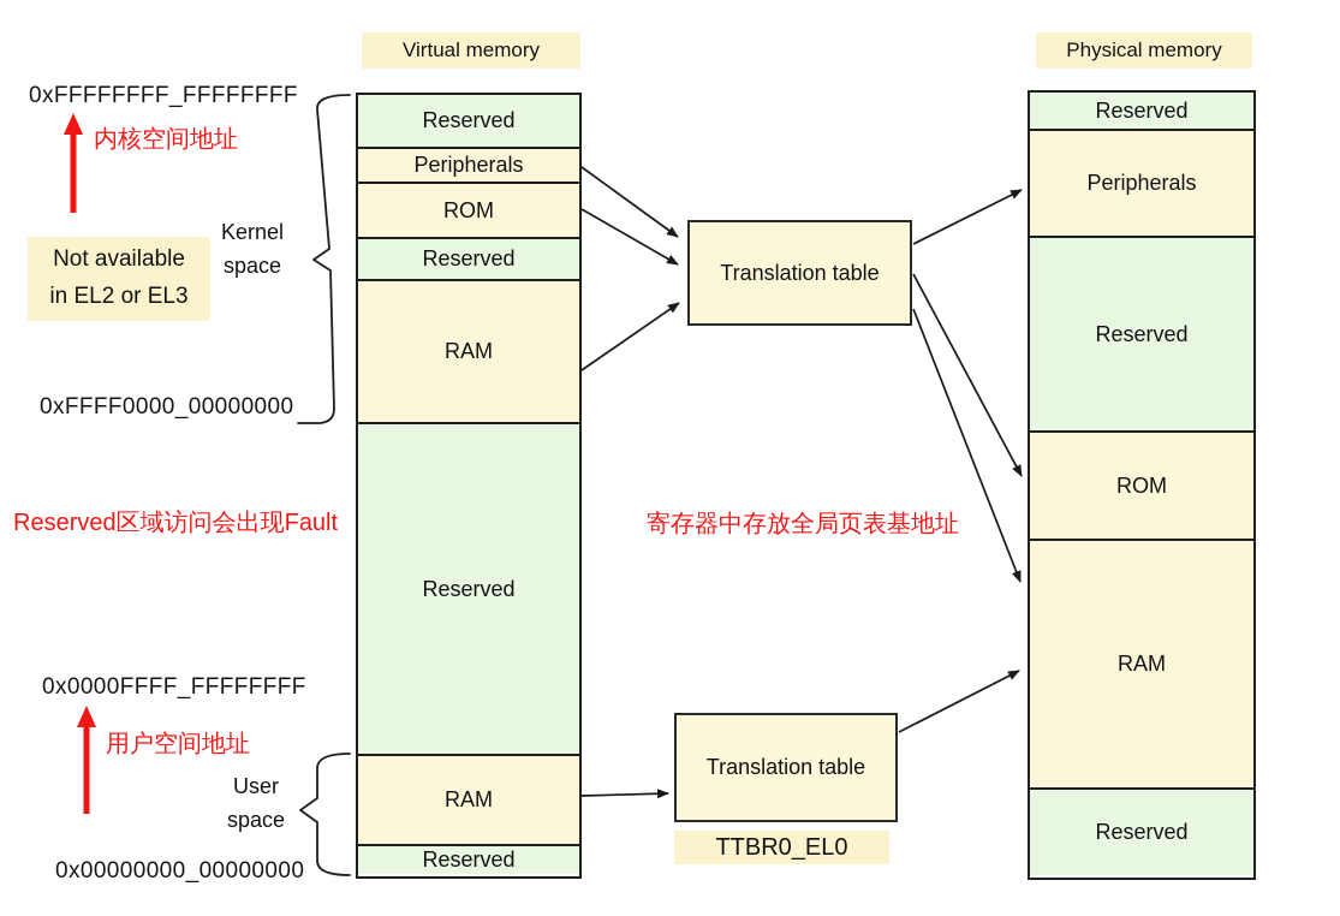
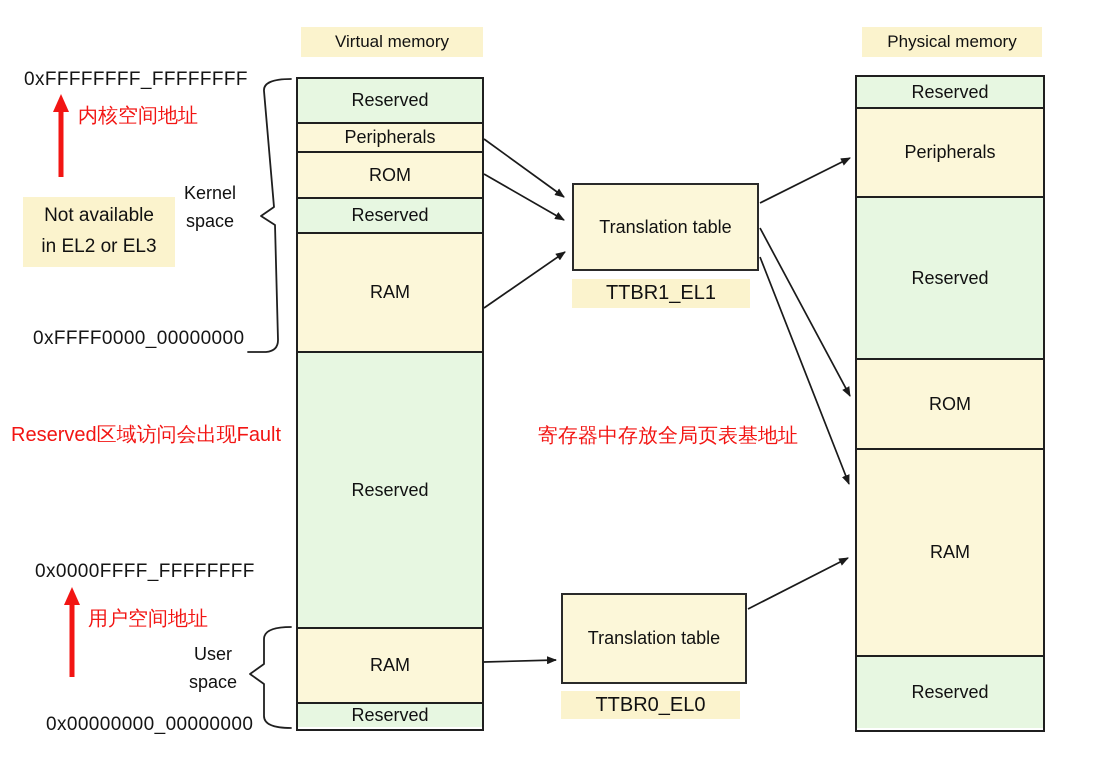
  Virtual memory
  Physical memory
  0xFFFFFFFF_FFFFFFFF
  0xFFFF0000_00000000
  0x0000FFFF_FFFFFFFF
  0x00000000_00000000
  内核空间地址
  用户空间地址
  Reserved区域访问会出现Fault
  寄存器中存放全局页表基地址
  Not available
  in EL2 or EL3
  Kernel
  space
  User
  space
  Reserved
  Peripherals
  ROM
  Reserved
  RAM
  Reserved
  RAM
  Reserved
  Reserved
  Peripherals
  Reserved
  ROM
  RAM
  Reserved
  Translation table
+ TTBR1_EL1
  Translation table
  TTBR0_EL0
